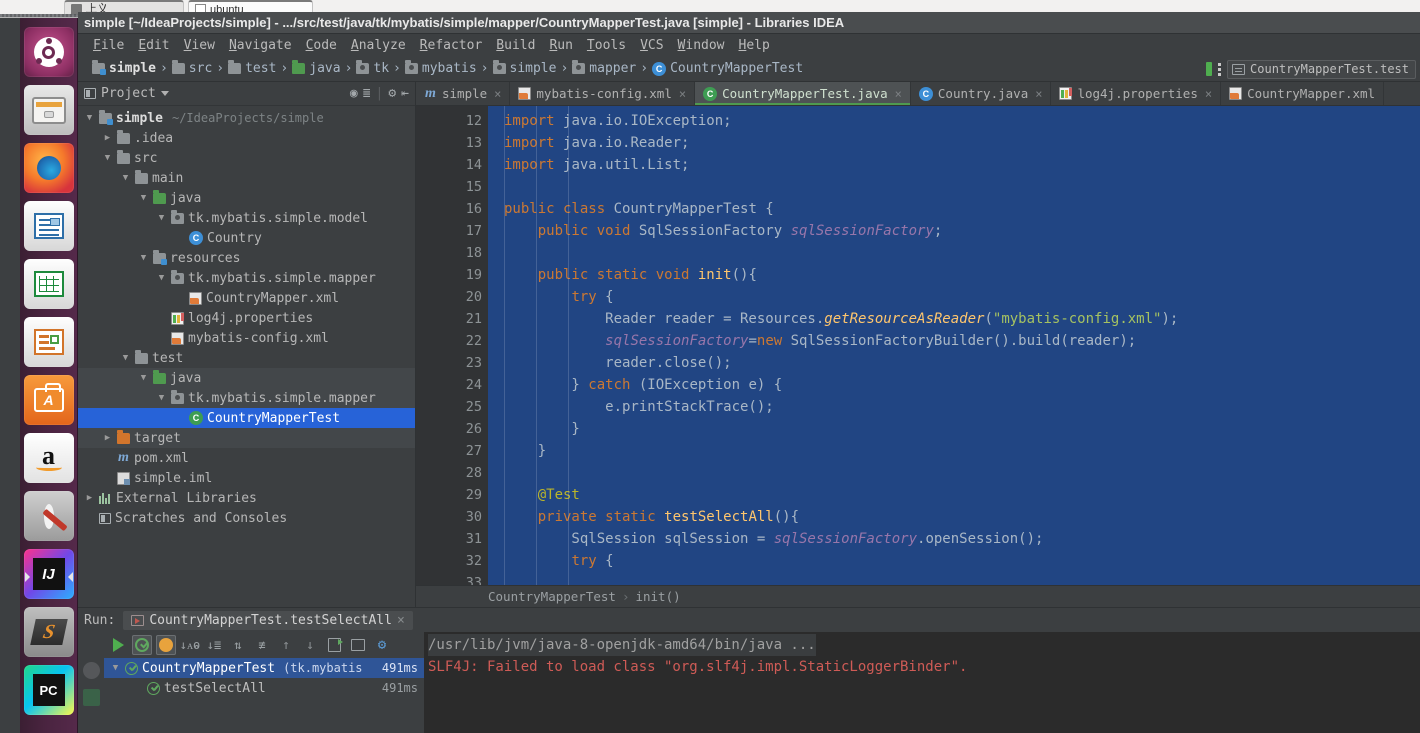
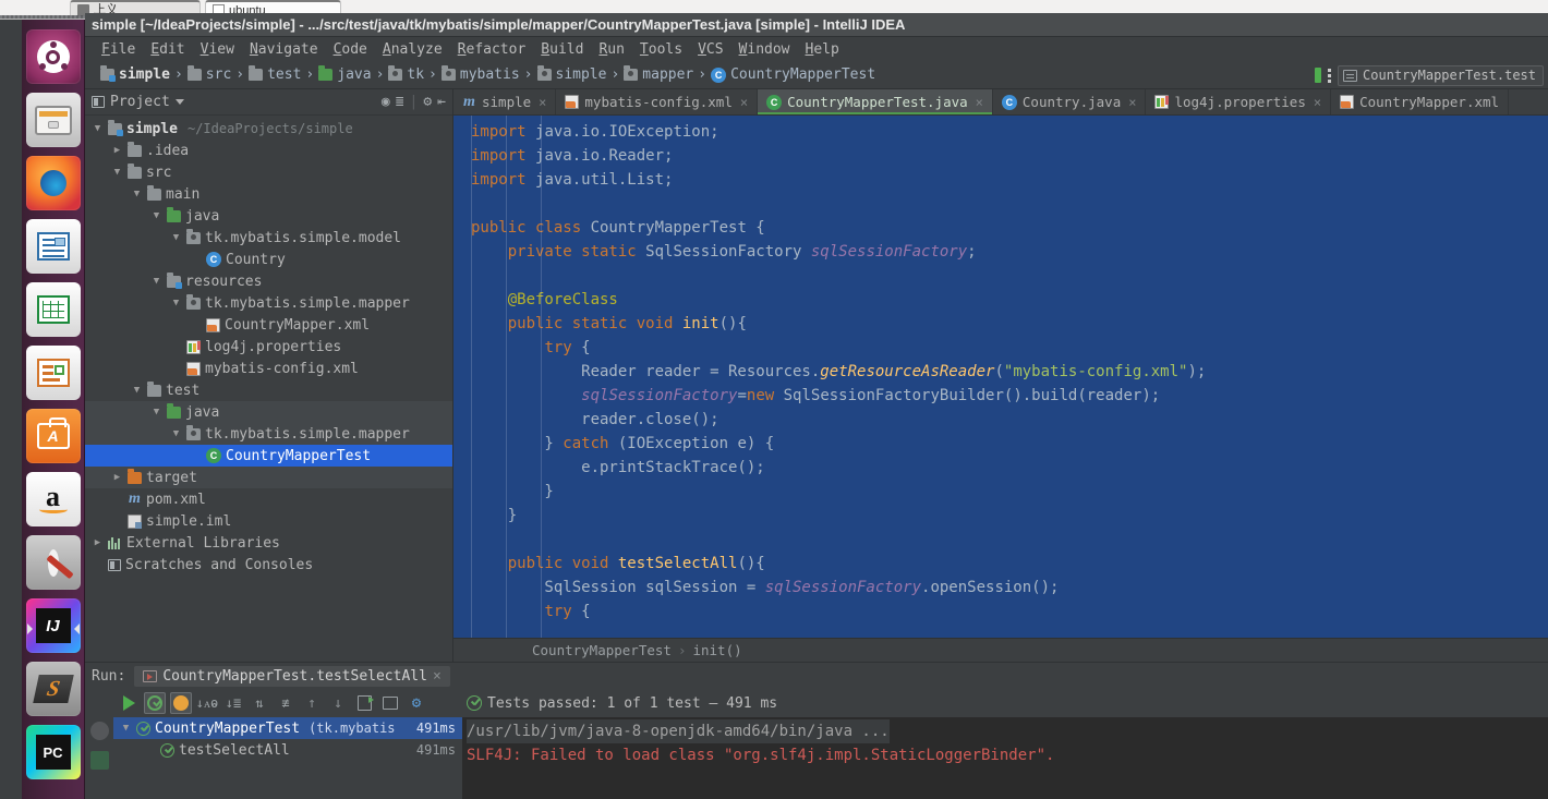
  上义
  ubuntu
  A
  a
  IJ
  PC
- simple [~/IdeaProjects/simple] - .../src/test/java/tk/mybatis/simple/mapper/CountryMapperTest.java [simple] - Libraries IDEA
+ simple [~/IdeaProjects/simple] - .../src/test/java/tk/mybatis/simple/mapper/CountryMapperTest.java [simple] - IntelliJ IDEA
  File
  Edit
  View
  Navigate
  Code
  Analyze
  Refactor
  Build
  Run
  Tools
  VCS
  Window
  Help
  simple
  ›
  src
  ›
  test
  ›
  java
  ›
  tk
  ›
  mybatis
  ›
  simple
  ›
  mapper
  ›
  C
  CountryMapperTest
  CountryMapperTest.test
  Project
  ◉
  ≣
  |
  ⚙
  ⇤
  ▼
  simple
  ~/IdeaProjects/simple
  ▶
  .idea
  ▼
  src
  ▼
  main
  ▼
  java
  ▼
  tk.mybatis.simple.model
  C
  Country
  ▼
  resources
  ▼
  tk.mybatis.simple.mapper
  CountryMapper.xml
  log4j.properties
  mybatis-config.xml
  ▼
  test
  ▼
  java
  ▼
  tk.mybatis.simple.mapper
  C
  CountryMapperTest
  ▶
  target
  m
  pom.xml
  simple.iml
  ▶
  External Libraries
  Scratches and Consoles
  m
  simple
  ×
  mybatis-config.xml
  ×
  C
  CountryMapperTest.java
  ×
  C
  Country.java
  ×
  log4j.properties
  ×
  CountryMapper.xml
- 12
- 13
- 14
- 15
- 16
- 17
- 18
- 19
- 20
- 21
- 22
- 23
- 24
- 25
- 26
- 27
- 28
- 29
- 30
- 31
- 32
- 33
  import java.io.IOException;
  import java.io.Reader;
  import java.util.List;
  public class CountryMapperTest {
- public void SqlSessionFactory sqlSessionFactory;
+ private static SqlSessionFactory sqlSessionFactory;
+ @BeforeClass
  public static void init(){
  try {
  Reader reader = Resources.getResourceAsReader("mybatis-config.xml");
  sqlSessionFactory=new SqlSessionFactoryBuilder().build(reader);
  reader.close();
  } catch (IOException e) {
  e.printStackTrace();
  }
  }
- @Test
- private static testSelectAll(){
+ public void testSelectAll(){
  SqlSession sqlSession = sqlSessionFactory.openSession();
  try {
  CountryMapperTest
  ›
  init()
  Run:
  CountryMapperTest.testSelectAll
  ×
  ↓ᴀⱺ
  ↓≣
  ⇅
  ≢
  ↑
  ↓
  ⚙
  ▼
  CountryMapperTest
  (tk.mybatis
  491ms
  testSelectAll
  491ms
+ Tests passed: 1 of 1 test — 491 ms
  /usr/lib/jvm/java-8-openjdk-amd64/bin/java ...
  SLF4J: Failed to load class "org.slf4j.impl.StaticLoggerBinder".
